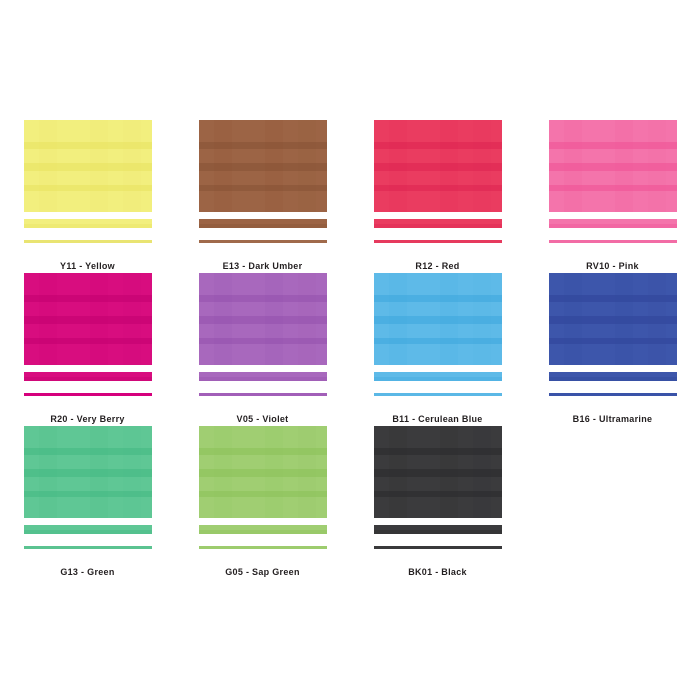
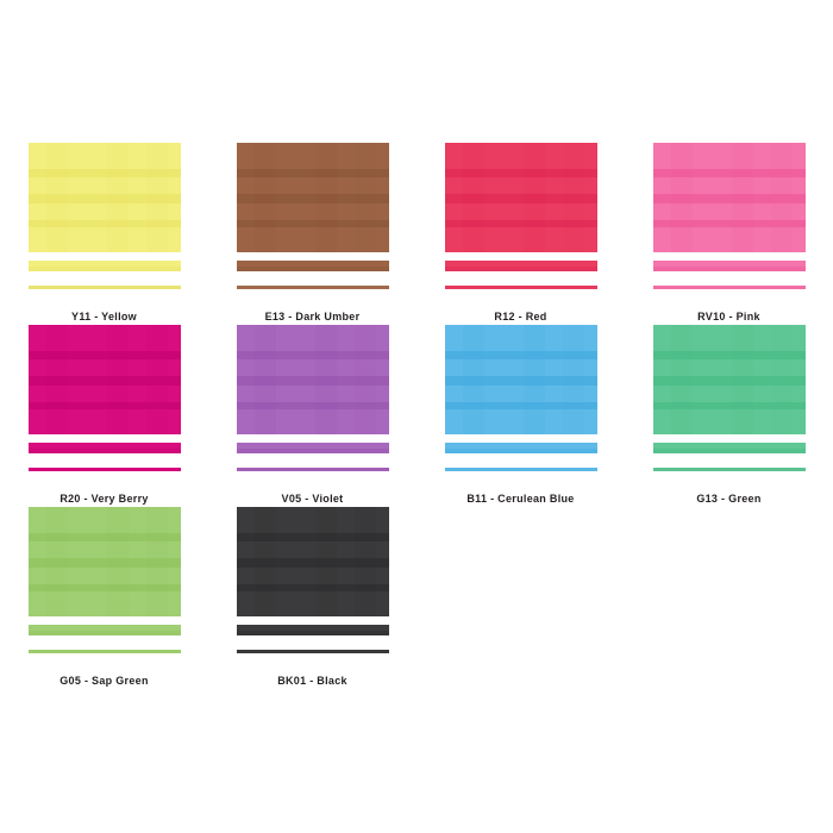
  Y11 - Yellow
  E13 - Dark Umber
  R12 - Red
  RV10 - Pink
  R20 - Very Berry
  V05 - Violet
  B11 - Cerulean Blue
- B16 - Ultramarine
  G13 - Green
  G05 - Sap Green
  BK01 - Black
